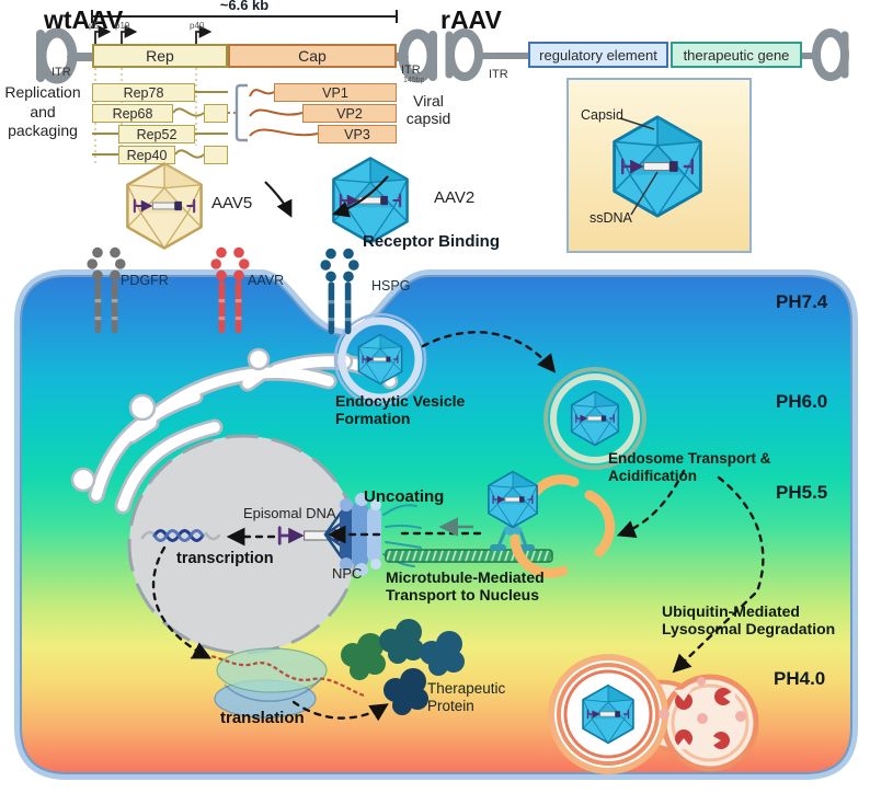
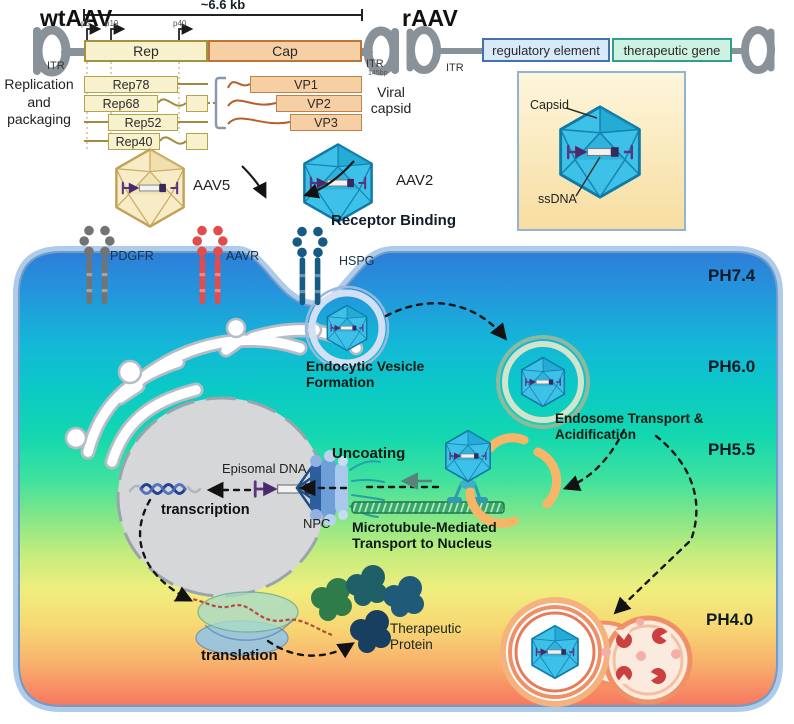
  Rep
  Cap
  Rep78
  Rep68
  Rep52
  Rep40
  VP1
  VP2
  VP3
  regulatory element
  therapeutic gene
  wtAAV
  ~6.6 kb
  p5
  p19
  p40
  ITR
  ITR
  Replication
  and
  packaging
  Viral capsid
  rAAV
  ITR
  Capsid
  ssDNA
  AAV5
  AAV2
  Receptor Binding
  PDGFR
  AAVR
  HSPG
  PH7.4
  PH6.0
  PH5.5
  PH4.0
  Endocytic Vesicle
  Formation
  Endosome Transport &
  Acidification
  Uncoating
  Microtubule-Mediated
  Transport to Nucleus
- Ubiquitin-Mediated
- Lysosomal Degradation
  Episomal DNA
  transcription
  NPC
  translation
  Therapeutic
  Protein
